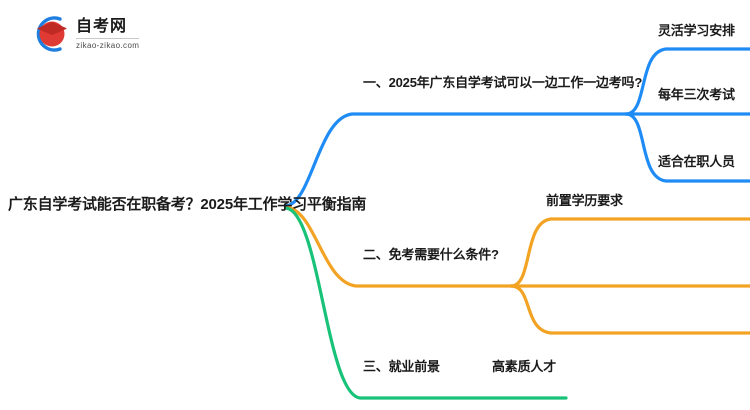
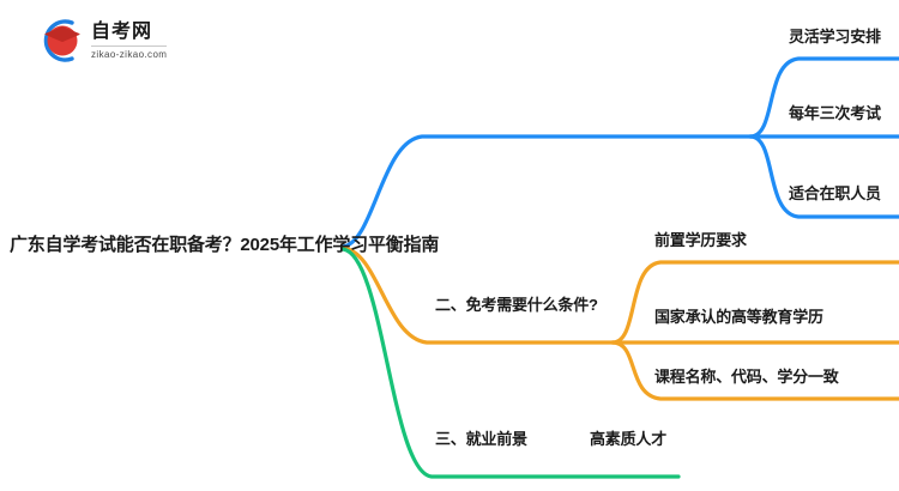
  自考网
  zikao-zikao.com
  广东自学考试能否在职备考？2025年工作学习平衡指南
- 一、2025年广东自学考试可以一边工作一边考吗?
  灵活学习安排
  每年三次考试
  适合在职人员
  二、免考需要什么条件?
  前置学历要求
+ 国家承认的高等教育学历
+ 课程名称、代码、学分一致
  三、就业前景
  高素质人才
